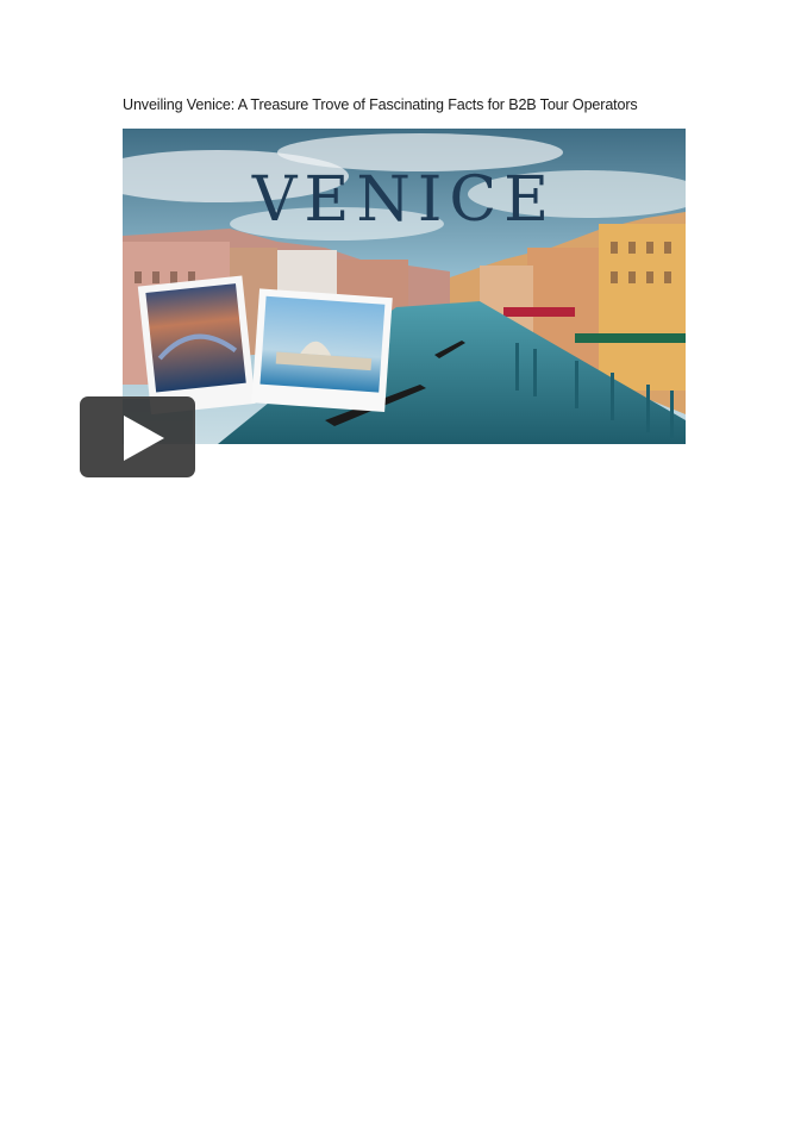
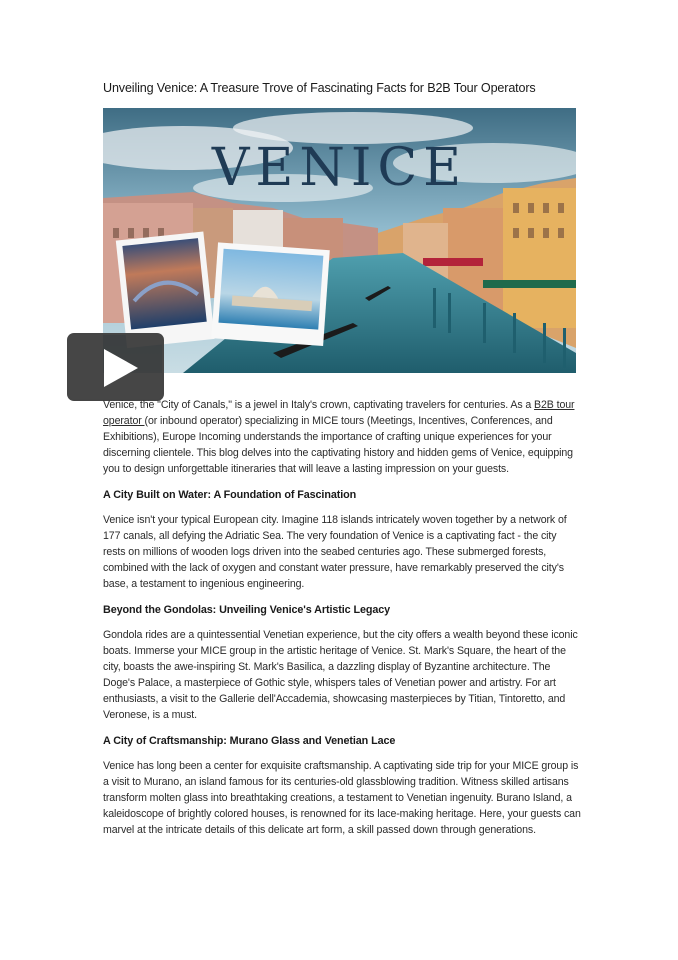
  Unveiling Venice: A Treasure Trove of Fascinating Facts for B2B Tour Operators
  VENICE
+ Venice, the "City of Canals," is a jewel in Italy's crown, captivating travelers for centuries. As a B2B tour operator (or inbound operator) specializing in MICE tours (Meetings, Incentives, Conferences, and Exhibitions), Europe Incoming understands the importance of crafting unique experiences for your discerning clientele. This blog delves into the captivating history and hidden gems of Venice, equipping you to design unforgettable itineraries that will leave a lasting impression on your guests.
+ A City Built on Water: A Foundation of Fascination
+ Venice isn't your typical European city. Imagine 118 islands intricately woven together by a network of 177 canals, all defying the Adriatic Sea. The very foundation of Venice is a captivating fact - the city rests on millions of wooden logs driven into the seabed centuries ago. These submerged forests, combined with the lack of oxygen and constant water pressure, have remarkably preserved the city's base, a testament to ingenious engineering.
+ Beyond the Gondolas: Unveiling Venice's Artistic Legacy
+ Gondola rides are a quintessential Venetian experience, but the city offers a wealth beyond these iconic boats. Immerse your MICE group in the artistic heritage of Venice. St. Mark's Square, the heart of the city, boasts the awe-inspiring St. Mark's Basilica, a dazzling display of Byzantine architecture. The Doge's Palace, a masterpiece of Gothic style, whispers tales of Venetian power and artistry. For art enthusiasts, a visit to the Gallerie dell'Accademia, showcasing masterpieces by Titian, Tintoretto, and Veronese, is a must.
+ A City of Craftsmanship: Murano Glass and Venetian Lace
+ Venice has long been a center for exquisite craftsmanship. A captivating side trip for your MICE group is a visit to Murano, an island famous for its centuries-old glassblowing tradition. Witness skilled artisans transform molten glass into breathtaking creations, a testament to Venetian ingenuity. Burano Island, a kaleidoscope of brightly colored houses, is renowned for its lace-making heritage. Here, your guests can marvel at the intricate details of this delicate art form, a skill passed down through generations.
